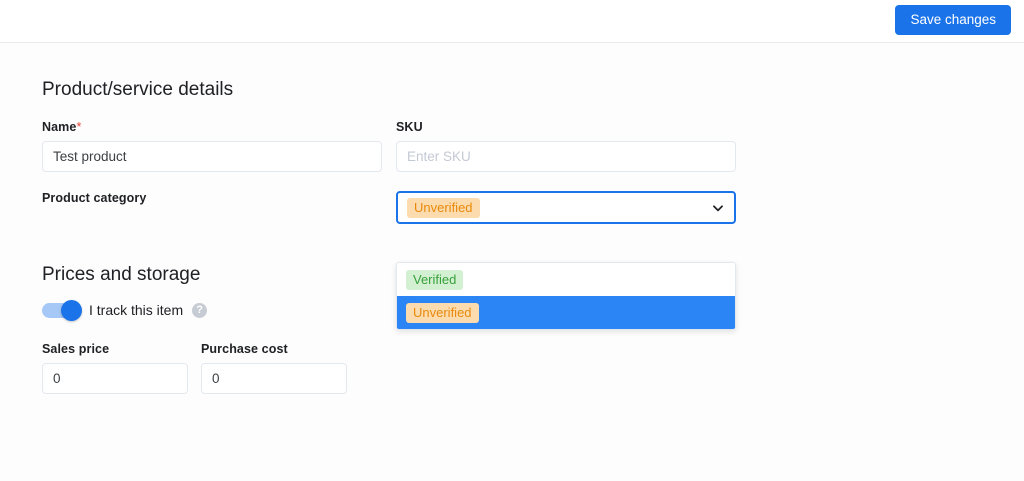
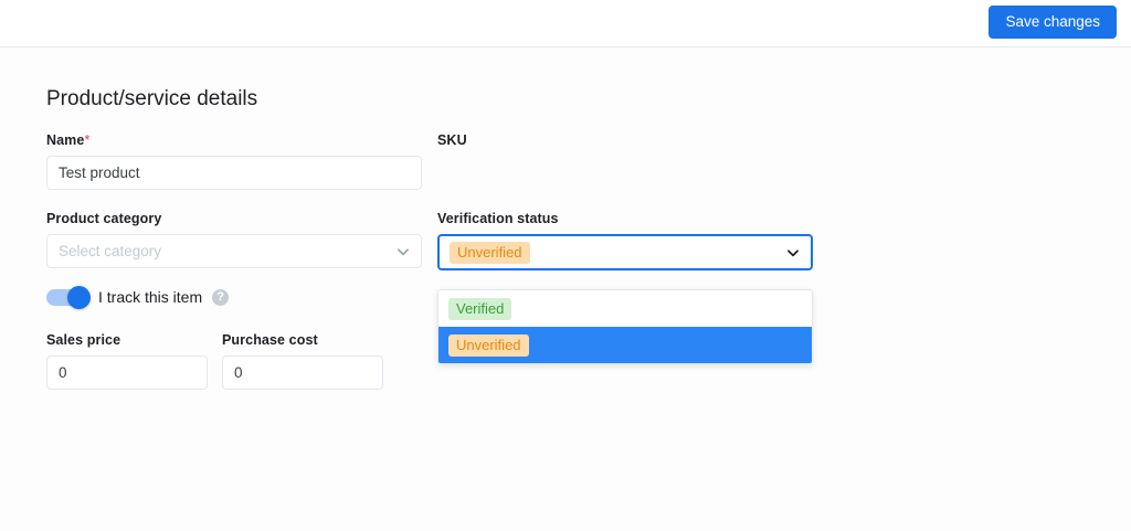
  Save changes
  Product/service details
  Name*
  Test product
  SKU
- Enter SKU
  Product category
+ Select category
+ Verification status
  Unverified
- Prices and storage
  I track this item
  ?
  Sales price
  0
  Purchase cost
  0
  Verified
  Unverified
